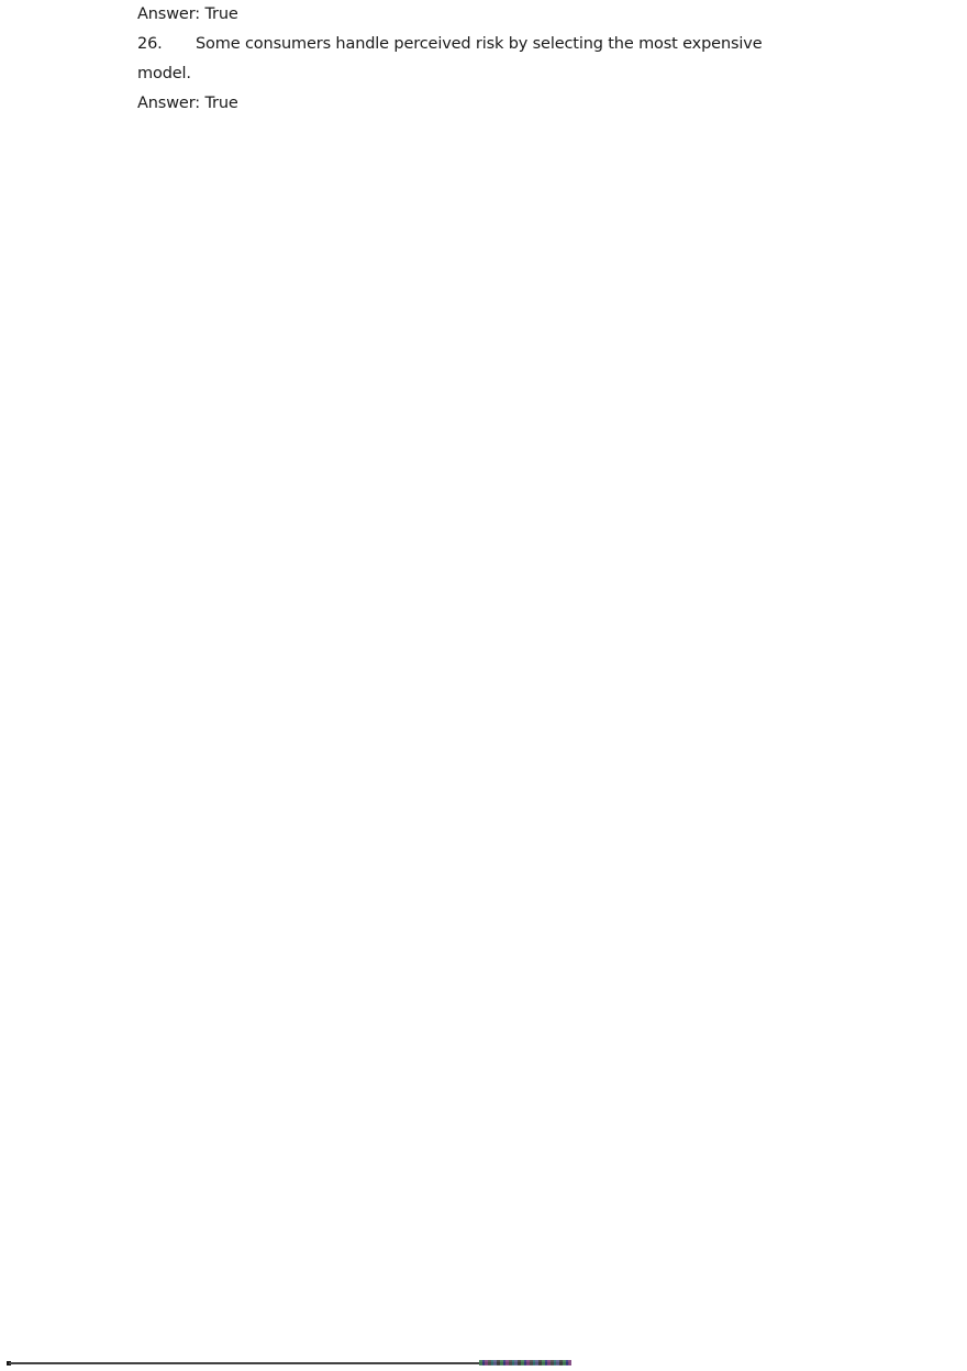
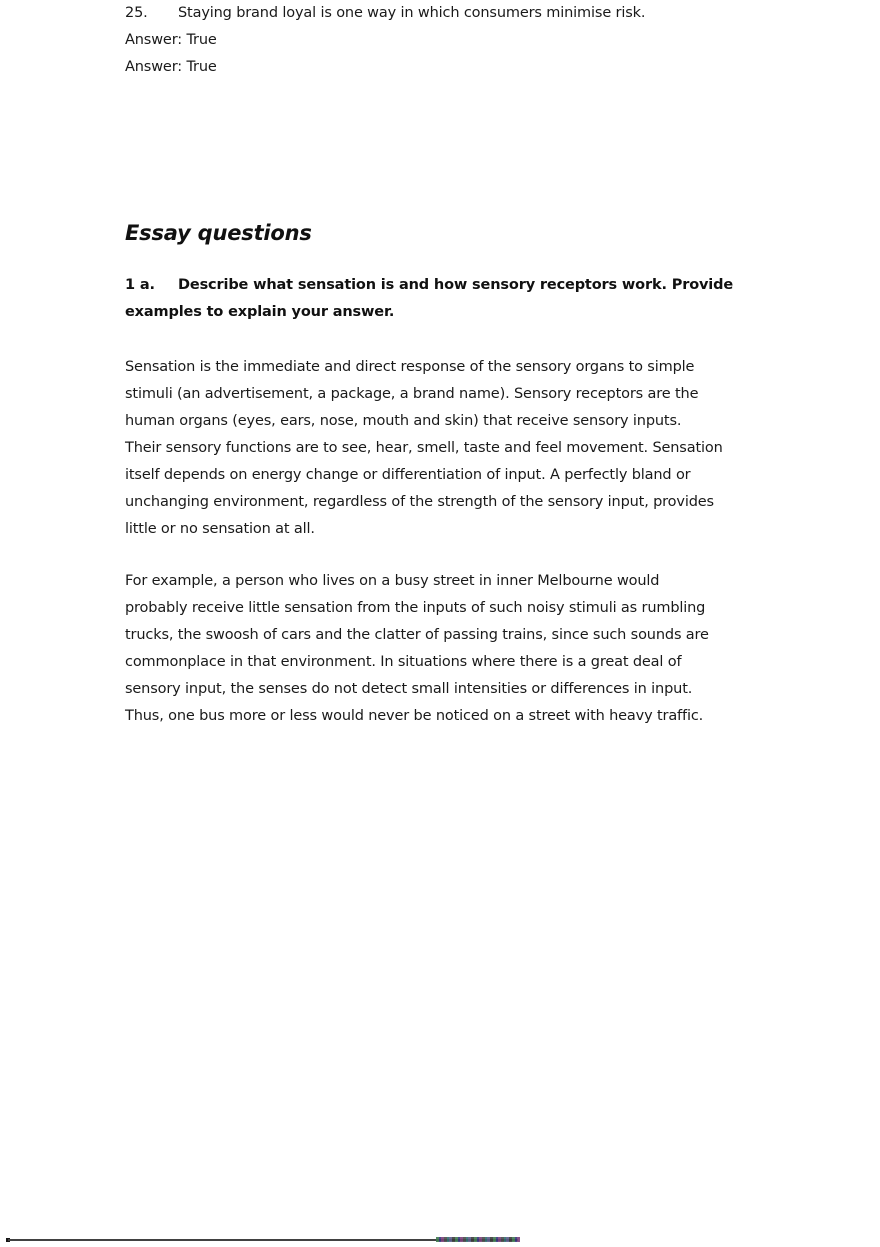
+ 25. Staying brand loyal is one way in which consumers minimise risk.
  Answer: True
- 26. Some consumers handle perceived risk by selecting the most expensive
- model.
  Answer: True
+ Essay questions
+ 1 a. Describe what sensation is and how sensory receptors work. Provide
+ examples to explain your answer.
+ Sensation is the immediate and direct response of the sensory organs to simple
+ stimuli (an advertisement, a package, a brand name). Sensory receptors are the
+ human organs (eyes, ears, nose, mouth and skin) that receive sensory inputs.
+ Their sensory functions are to see, hear, smell, taste and feel movement. Sensation
+ itself depends on energy change or differentiation of input. A perfectly bland or
+ unchanging environment, regardless of the strength of the sensory input, provides
+ little or no sensation at all.
+ For example, a person who lives on a busy street in inner Melbourne would
+ probably receive little sensation from the inputs of such noisy stimuli as rumbling
+ trucks, the swoosh of cars and the clatter of passing trains, since such sounds are
+ commonplace in that environment. In situations where there is a great deal of
+ sensory input, the senses do not detect small intensities or differences in input.
+ Thus, one bus more or less would never be noticed on a street with heavy traffic.
